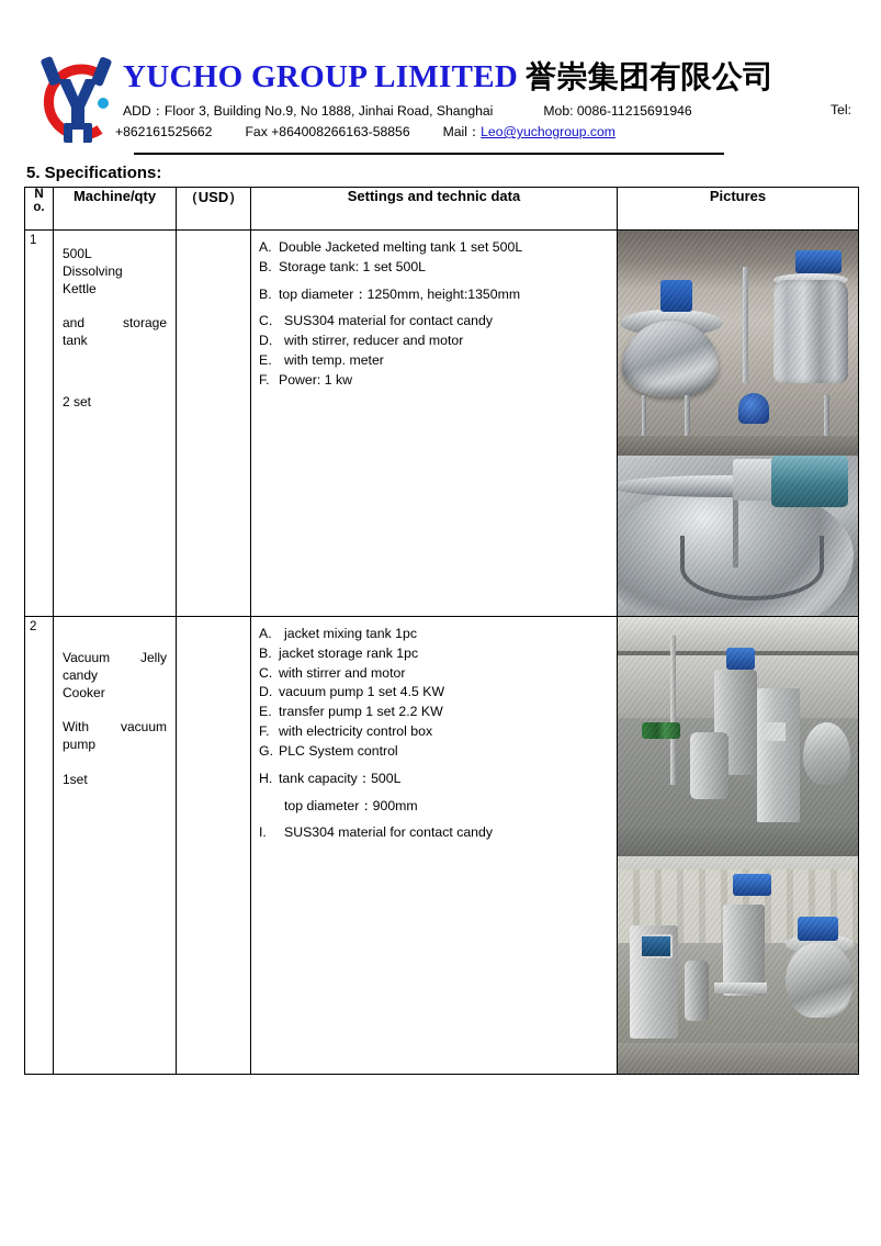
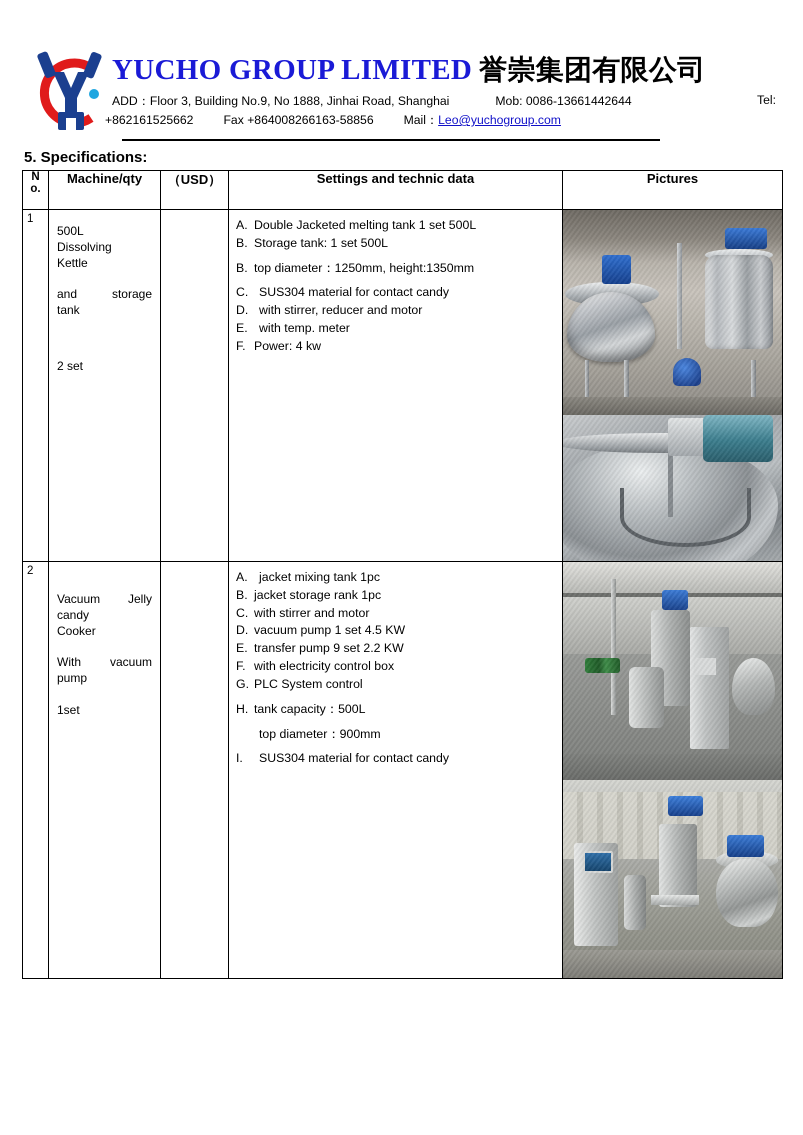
  YUCHO GROUP LIMITED 誉崇集团有限公司
- ADD：Floor 3, Building No.9, No 1888, Jinhai Road, Shanghai Mob: 0086-11215691946
+ ADD：Floor 3, Building No.9, No 1888, Jinhai Road, Shanghai Mob: 0086-13661442644
  Tel:
  +862161525662 Fax +864008266163-58856 Mail：Leo@yuchogroup.com
  5. Specifications:
  N o.	Machine/qty	（USD）	Settings and technic data	Pictures
- 1	500L Dissolving Kettle and storage tank 2 set		A. Double Jacketed melting tank 1 set 500L B. Storage tank: 1 set 500L B. top diameter：1250mm, height:1350mm C. SUS304 material for contact candy D. with stirrer, reducer and motor E. with temp. meter F. Power: 1 kw
+ 1	500L Dissolving Kettle and storage tank 2 set		A. Double Jacketed melting tank 1 set 500L B. Storage tank: 1 set 500L B. top diameter：1250mm, height:1350mm C. SUS304 material for contact candy D. with stirrer, reducer and motor E. with temp. meter F. Power: 4 kw
- 2	Vacuum Jelly candy Cooker With vacuum pump 1set		A. jacket mixing tank 1pc B. jacket storage rank 1pc C. with stirrer and motor D. vacuum pump 1 set 4.5 KW E. transfer pump 1 set 2.2 KW F. with electricity control box G. PLC System control H. tank capacity：500L top diameter：900mm I. SUS304 material for contact candy
+ 2	Vacuum Jelly candy Cooker With vacuum pump 1set		A. jacket mixing tank 1pc B. jacket storage rank 1pc C. with stirrer and motor D. vacuum pump 1 set 4.5 KW E. transfer pump 9 set 2.2 KW F. with electricity control box G. PLC System control H. tank capacity：500L top diameter：900mm I. SUS304 material for contact candy
